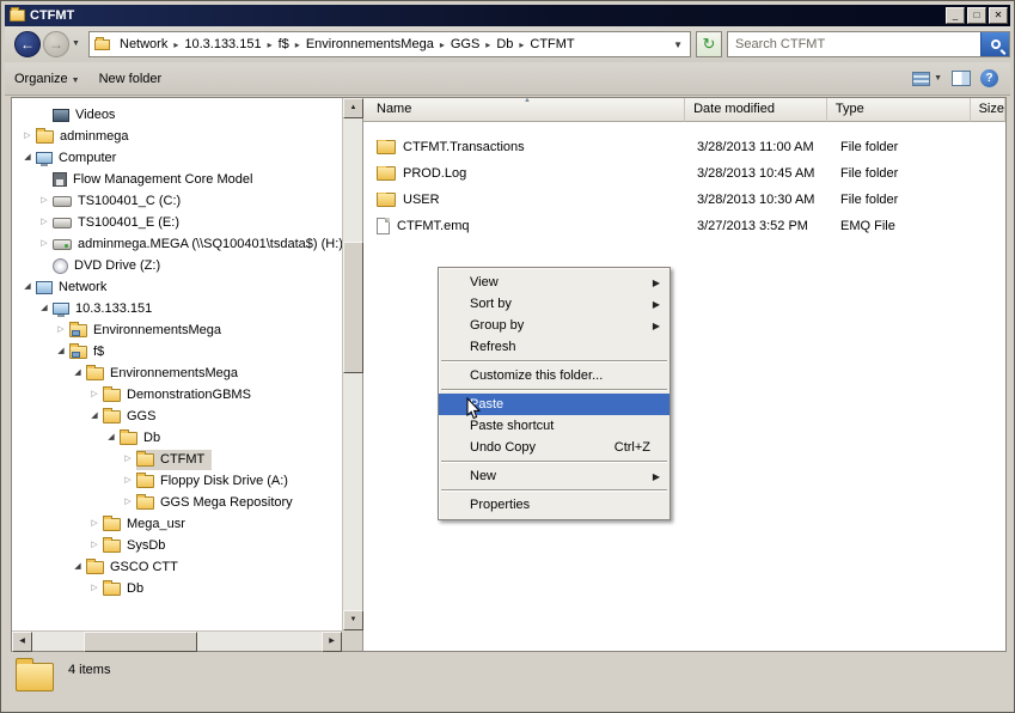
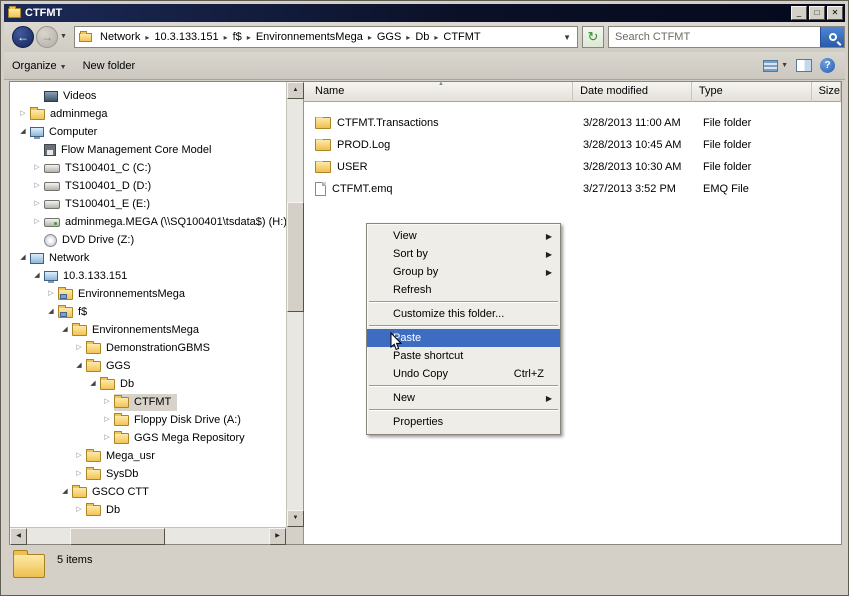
  CTFMT
  _
  □
  ✕
  ←
  →
  Network
  ▸
  10.3.133.151
  ▸
  f$
  ▸
  EnvironnementsMega
  ▸
  GGS
  ▸
  Db
  ▸
  CTFMT
  ▼
  ↻
  Search CTFMT
  Organize
  New folder
  ?
  Videos
  adminmega
  Computer
  Flow Management Core Model
  TS100401_C (C:)
+ TS100401_D (D:)
  TS100401_E (E:)
  adminmega.MEGA (\\SQ100401\tsdata$) (H:
  DVD Drive (Z:)
  Network
  10.3.133.151
  EnvironnementsMega
  f$
  EnvironnementsMega
  DemonstrationGBMS
  GGS
  Db
  CTFMT
  Floppy Disk Drive (A:)
  GGS Mega Repository
  Mega_usr
  SysDb
  GSCO CTT
  Db
  Name
  Date modified
  Type
  Size
  CTFMT.Transactions
  3/28/2013 11:00 AM
  File folder
  PROD.Log
  3/28/2013 10:45 AM
  File folder
  USER
  3/28/2013 10:30 AM
  File folder
  CTFMT.emq
  3/27/2013 3:52 PM
  EMQ File
  View
  ▶
  Sort by
  ▶
  Group by
  ▶
  Refresh
  Customize this folder...
  Paste
  Paste shortcut
  Undo Copy
  Ctrl+Z
  New
  ▶
  Properties
- 4 items
+ 5 items
